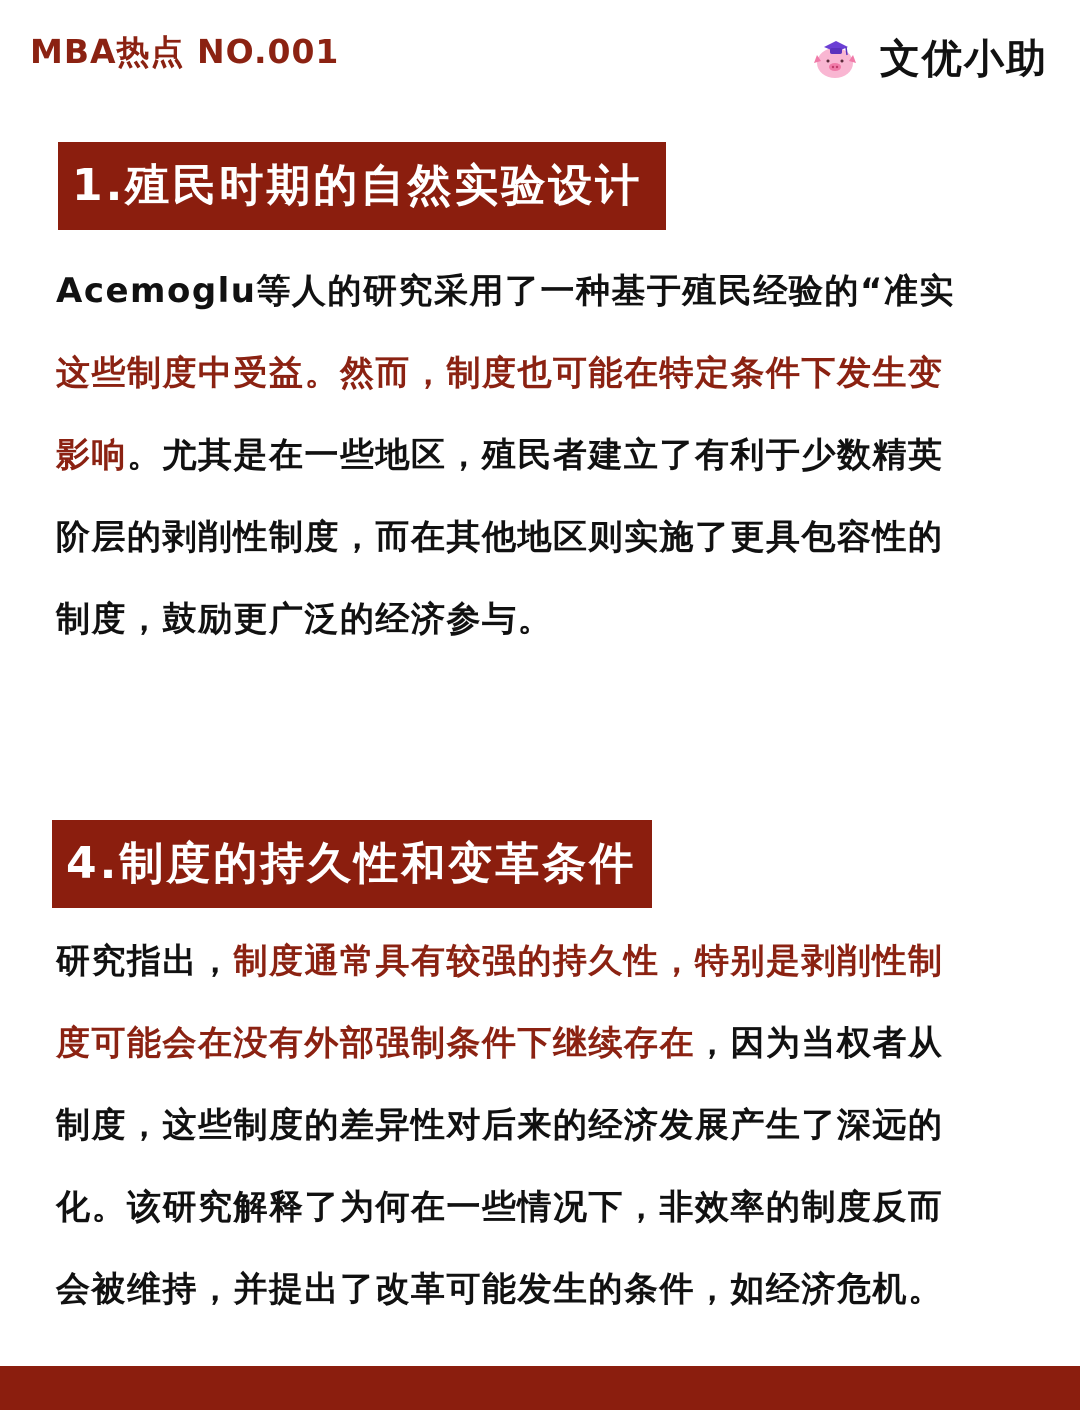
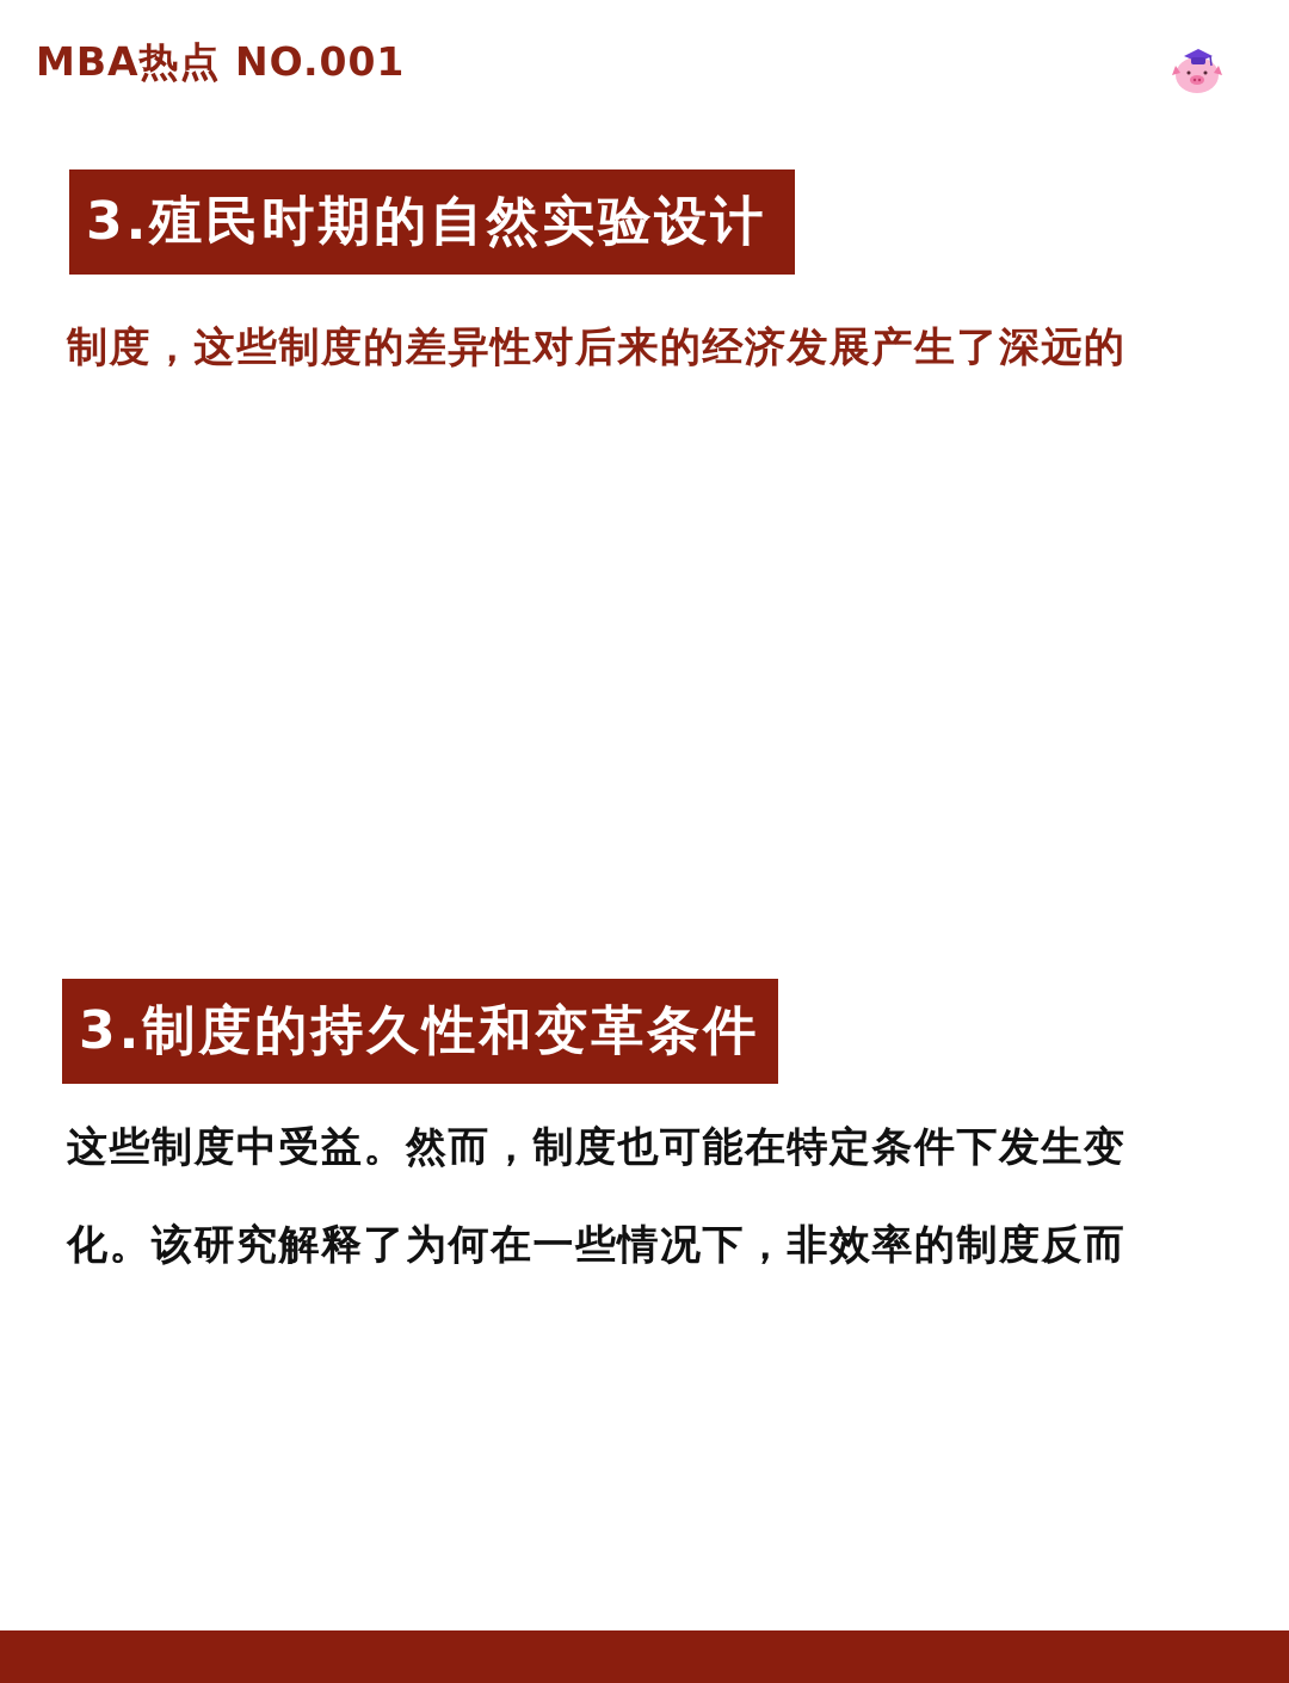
  MBA热点 NO.001
- 文优小助
- 1.殖民时期的自然实验设计
+ 3.殖民时期的自然实验设计
- Acemoglu等人的研究采用了一种基于殖民经验的“准实
- 这些制度中受益。然而，制度也可能在特定条件下发生变
+ 制度，这些制度的差异性对后来的经济发展产生了深远的
- 影响。尤其是在一些地区，殖民者建立了有利于少数精英
- 阶层的剥削性制度，而在其他地区则实施了更具包容性的
- 制度，鼓励更广泛的经济参与。
- 4.制度的持久性和变革条件
+ 3.制度的持久性和变革条件
- 研究指出，制度通常具有较强的持久性，特别是剥削性制
- 度可能会在没有外部强制条件下继续存在，因为当权者从
- 制度，这些制度的差异性对后来的经济发展产生了深远的
+ 这些制度中受益。然而，制度也可能在特定条件下发生变
  化。该研究解释了为何在一些情况下，非效率的制度反而
- 会被维持，并提出了改革可能发生的条件，如经济危机。
